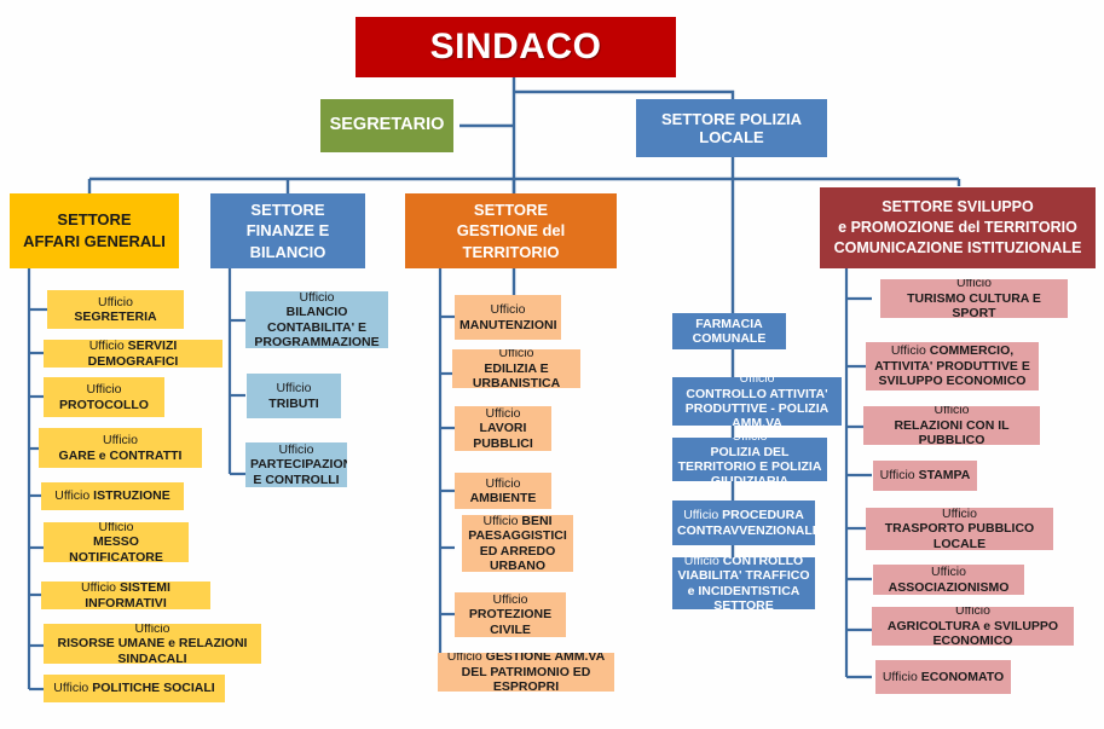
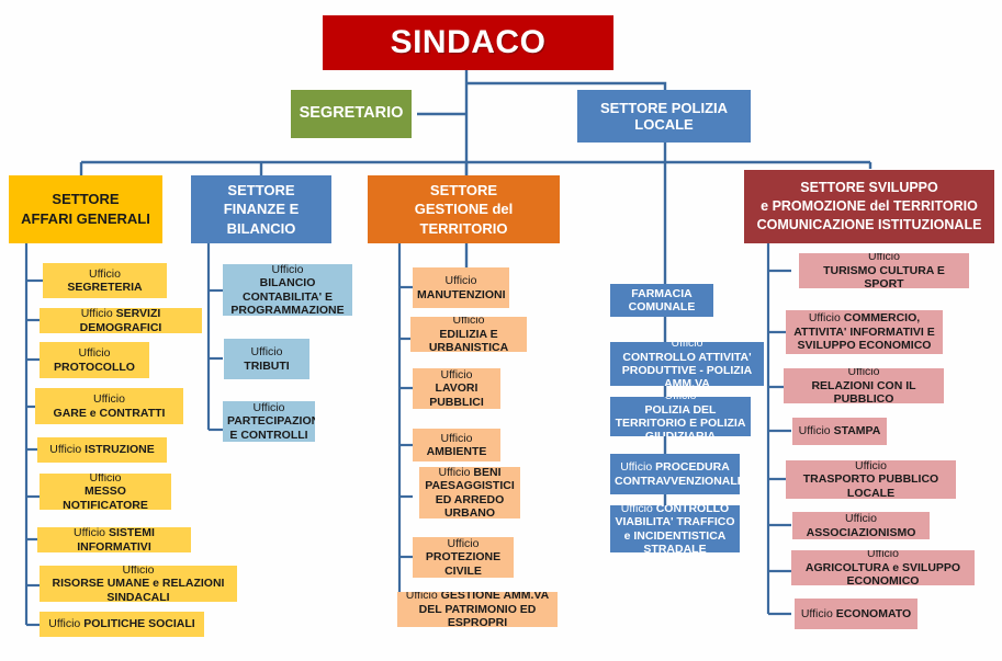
  SINDACO
  SEGRETARIO
  SETTORE POLIZIA LOCALE
  SETTORE
  AFFARI GENERALI
  SETTORE
  FINANZE E BILANCIO
  SETTORE
  GESTIONE del TERRITORIO
  SETTORE SVILUPPO
  e PROMOZIONE del TERRITORIO
  COMUNICAZIONE ISTITUZIONALE
  Ufficio
  SEGRETERIA
  Ufficio SERVIZI DEMOGRAFICI
  Ufficio
  PROTOCOLLO
  Ufficio
  GARE e CONTRATTI
  Ufficio ISTRUZIONE
  Ufficio
  MESSO NOTIFICATORE
  Ufficio SISTEMI INFORMATIVI
  Ufficio
  RISORSE UMANE e RELAZIONI SINDACALI
  Ufficio POLITICHE SOCIALI
  Ufficio
  BILANCIO CONTABILITA' E PROGRAMMAZIONE
  Ufficio TRIBUTI
  Ufficio
  PARTECIPAZIO E CONTROLLI
  Ufficio
  MANUTENZIONI
  Ufficio
  EDILIZIA E URBANISTICA
  Ufficio
  LAVORI PUBBLICI
  Ufficio
  AMBIENTE
  Ufficio BENI PAESAGGISTICI ED ARREDO URBANO
  Ufficio
  PROTEZIONE CIVILE
  Ufficio GESTIONE AMM.VA DEL PATRIMONIO ED ESPROPRI
  FARMACIA COMUNALE
  Ufficio
  CONTROLLO ATTIVITA' PRODUTTIVE - POLIZIA AMM.VA
  Ufficio
  POLIZIA DEL TERRITORIO E POLIZIA
  Ufficio PROCEDURA CONTRAVVENZIONAL
- Ufficio CONTROLLO VIABILITA' TRAFFICO e INCIDENTISTICA SETTORE
+ Ufficio CONTROLLO VIABILITA' TRAFFICO e INCIDENTISTICA STRADALE
  Ufficio
  TURISMO CULTURA E SPORT
- Ufficio COMMERCIO, ATTIVITA' PRODUTTIVE E SVILUPPO ECONOMICO
+ Ufficio COMMERCIO, ATTIVITA' INFORMATIVI E SVILUPPO ECONOMICO
  Ufficio
  RELAZIONI CON IL PUBBLICO
  Ufficio STAMPA
  Ufficio
  TRASPORTO PUBBLICO LOCALE
  Ufficio ASSOCIAZIONISMO
  Ufficio
  AGRICOLTURA e SVILUPPO ECONOMICO
  Ufficio ECONOMATO
